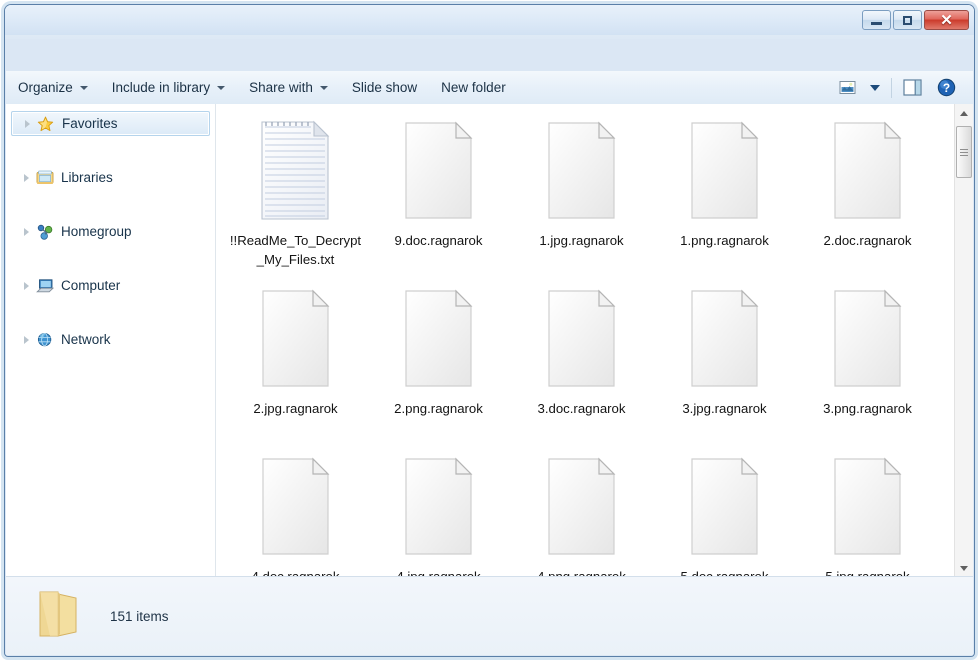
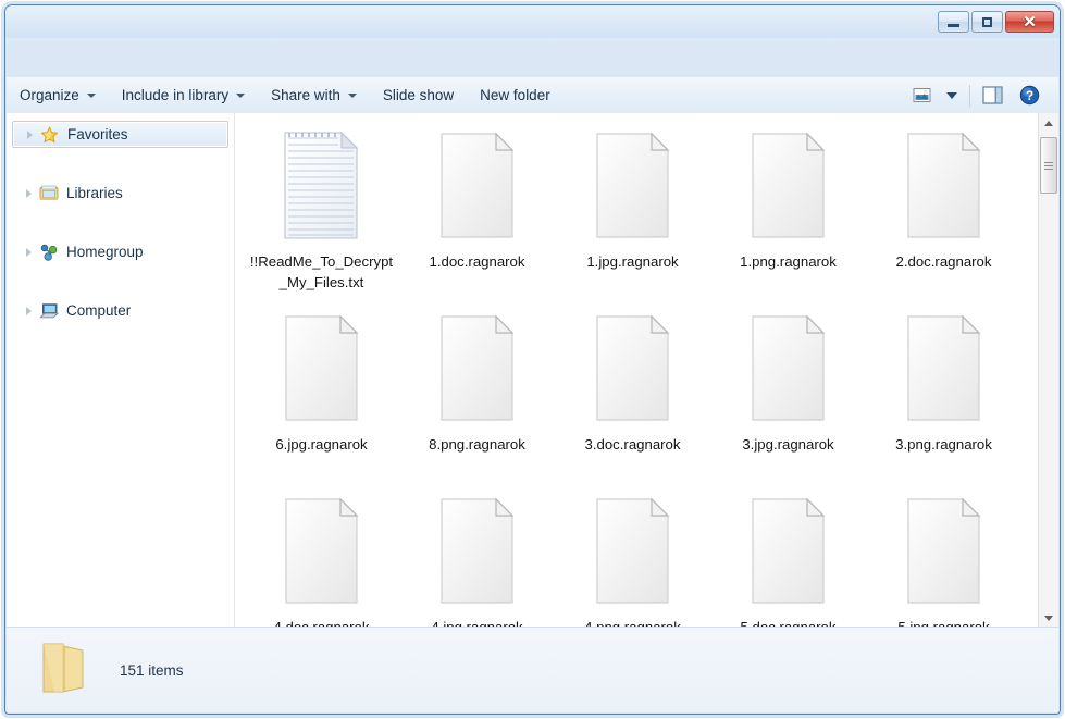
  ✕
  Organize
  Include in library
  Share with
  Slide show
  New folder
  ?
  Favorites
  Libraries
  Homegroup
  Computer
- Network
  !!ReadMe_To_Decrypt_My_Files.txt
- 9.doc.ragnarok
+ 1.doc.ragnarok
  1.jpg.ragnarok
  1.png.ragnarok
  2.doc.ragnarok
- 2.jpg.ragnarok
+ 6.jpg.ragnarok
- 2.png.ragnarok
+ 8.png.ragnarok
  3.doc.ragnarok
  3.jpg.ragnarok
  3.png.ragnarok
  151 items
